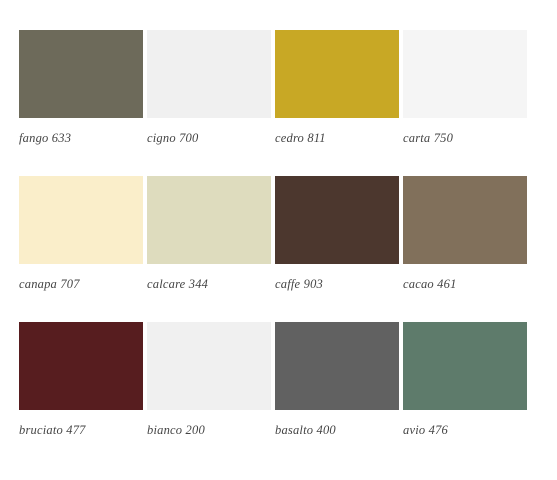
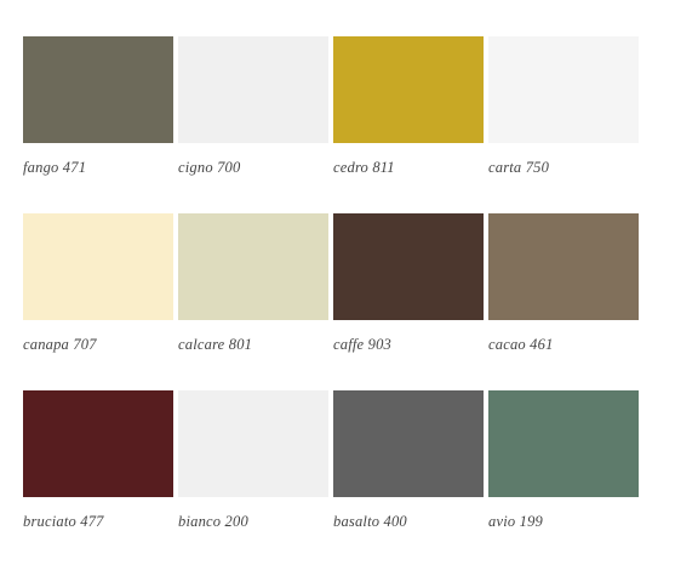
- fango 633
+ fango 471
  cigno 700
  cedro 811
  carta 750
  canapa 707
- calcare 344
+ calcare 801
  caffe 903
  cacao 461
  bruciato 477
  bianco 200
  basalto 400
- avio 476
+ avio 199
